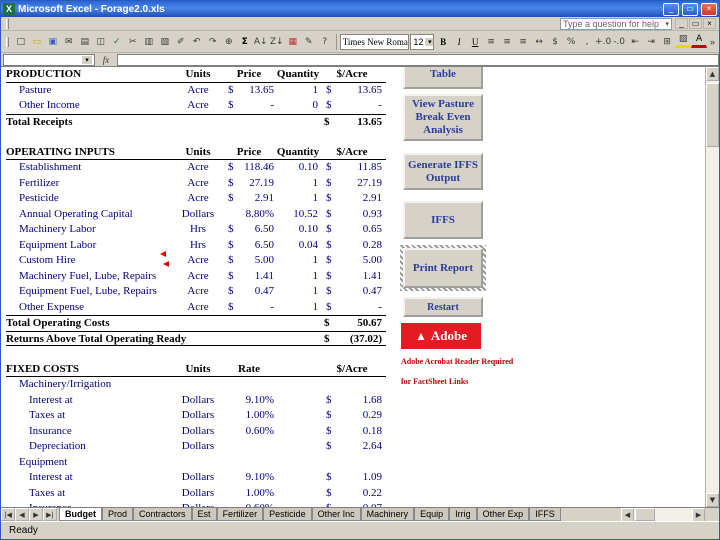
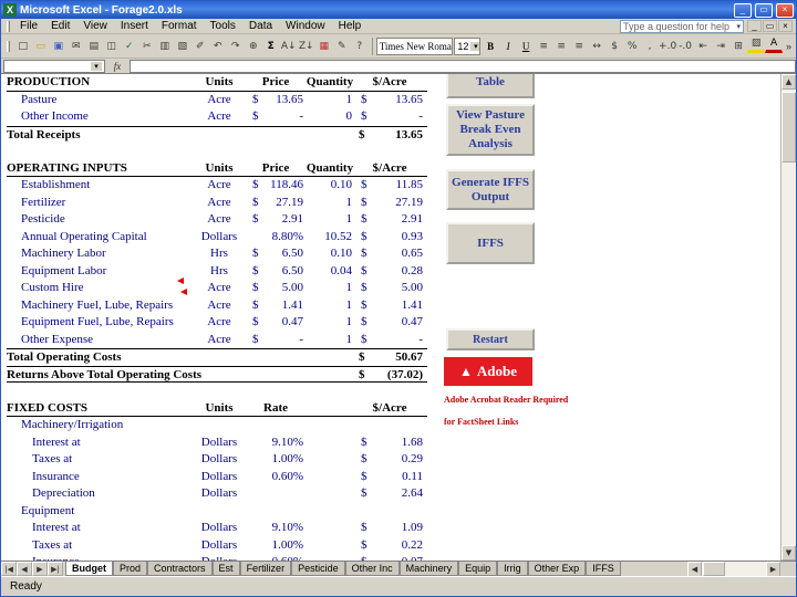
  X
  Microsoft Excel - Forage2.0.xls
  _
  ▭
  ×
+ File
+ Edit
+ View
+ Insert
+ Format
+ Tools
+ Data
+ Window
+ Help
  Type a question for help
  _
  ▭
  ×
  □
  ▭
  ▣
  ✉
  ▤
  ◫
  ✓
  ✂
  ▥
  ▧
  ✐
  ↶
  ↷
  ⊕
  Σ
  A↓
  Z↓
  ▦
  ✎
  ?
  Times New Roma
  12
  B
  I
  U
  ≡
  ≡
  ≡
  ↔
  $
  %
  ,
  +.0
  -.0
  ⇤
  ⇥
  ⊞
  ▨
  A
  »
  fx
  PRODUCTION
  Units
  Price
  Quantity
  $/Acre
  Pasture
  Acre
  $
  13.65
  1
  $
  13.65
  Other Income
  Acre
  $
  -
  0
  $
  -
  Total Receipts
  $
  13.65
  OPERATING INPUTS
  Units
  Price
  Quantity
  $/Acre
  Establishment
  Acre
  $
  118.46
  0.10
  $
  11.85
  Fertilizer
  Acre
  $
  27.19
  1
  $
  27.19
  Pesticide
  Acre
  $
  2.91
  1
  $
  2.91
  Annual Operating Capital
  Dollars
  8.80%
  10.52
  $
  0.93
  Machinery Labor
  Hrs
  $
  6.50
  0.10
  $
  0.65
  Equipment Labor
  Hrs
  $
  6.50
  0.04
  $
  0.28
  Custom Hire
  Acre
  $
  5.00
  1
  $
  5.00
  Machinery Fuel, Lube, Repairs
  Acre
  $
  1.41
  1
  $
  1.41
  Equipment Fuel, Lube, Repairs
  Acre
  $
  0.47
  1
  $
  0.47
  Other Expense
  Acre
  $
  -
  1
  $
  -
  Total Operating Costs
  $
  50.67
- Returns Above Total Operating Ready
+ Returns Above Total Operating Costs
  $
  (37.02)
  FIXED COSTS
  Units
  Rate
  $/Acre
  Machinery/Irrigation
  Interest at
  Dollars
  9.10%
  $
  1.68
  Taxes at
  Dollars
  1.00%
  $
  0.29
  Insurance
  Dollars
  0.60%
  $
- 0.18
+ 0.11
  Depreciation
  Dollars
  $
  2.64
  Equipment
  Interest at
  Dollars
  9.10%
  $
  1.09
  Taxes at
  Dollars
  1.00%
  $
  0.22
  Table
  View Pasture
  Break Even
  Analysis
  Generate IFFS
  Output
  IFFS
- Print Report
  Restart
  ▲
  Adobe
  Adobe Acrobat Reader Required
  for FactSheet Links
  ▲
  ▼
  |◀
  ◀
  ▶
  ▶|
  Budget
  Prod
  Contractors
  Est
  Fertilizer
  Pesticide
  Other Inc
  Machinery
  Equip
  Irrig
  Other Exp
  IFFS
  ◀
  ▶
  Ready
